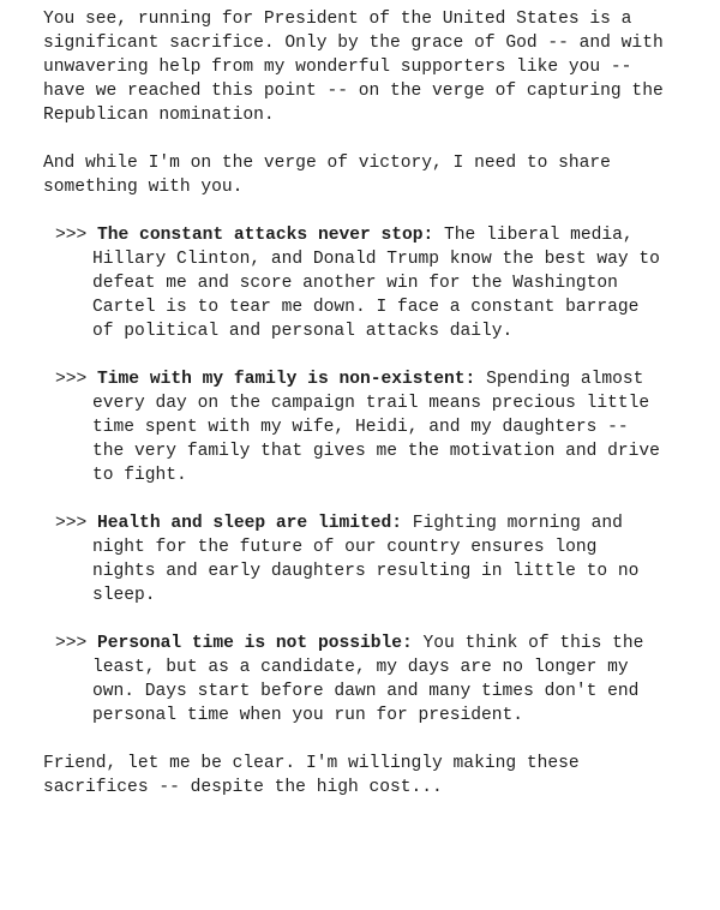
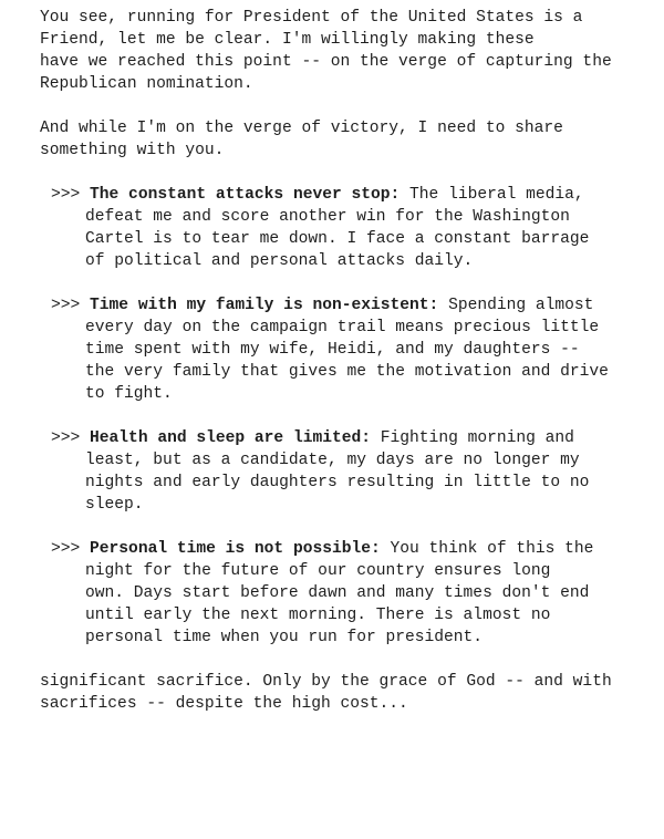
  You see, running for President of the United States is a
- significant sacrifice. Only by the grace of God -- and with
+ Friend, let me be clear. I'm willingly making these
- unwavering help from my wonderful supporters like you --
  have we reached this point -- on the verge of capturing the
  Republican nomination.
  And while I'm on the verge of victory, I need to share
  something with you.
  >>> The constant attacks never stop: The liberal media,
- Hillary Clinton, and Donald Trump know the best way to
  defeat me and score another win for the Washington
  Cartel is to tear me down. I face a constant barrage
  of political and personal attacks daily.
  >>> Time with my family is non-existent: Spending almost
  every day on the campaign trail means precious little
  time spent with my wife, Heidi, and my daughters --
  the very family that gives me the motivation and drive
  to fight.
  >>> Health and sleep are limited: Fighting morning and
- night for the future of our country ensures long
+ least, but as a candidate, my days are no longer my
  nights and early daughters resulting in little to no
  sleep.
  >>> Personal time is not possible: You think of this the
- least, but as a candidate, my days are no longer my
+ night for the future of our country ensures long
  own. Days start before dawn and many times don't end
+ until early the next morning. There is almost no
  personal time when you run for president.
- Friend, let me be clear. I'm willingly making these
+ significant sacrifice. Only by the grace of God -- and with
  sacrifices -- despite the high cost...
